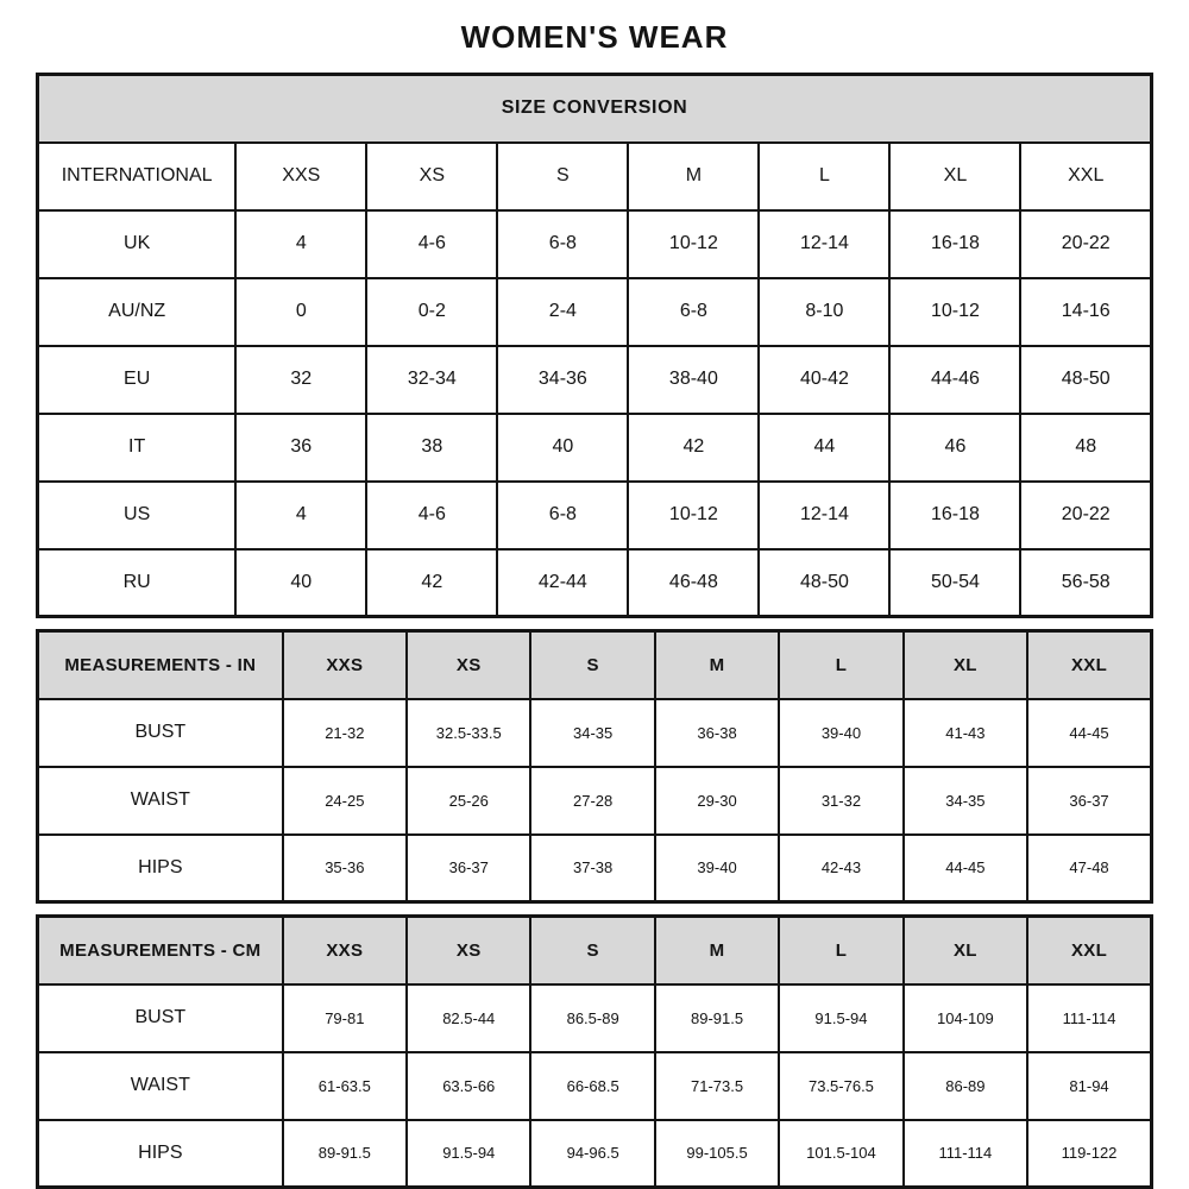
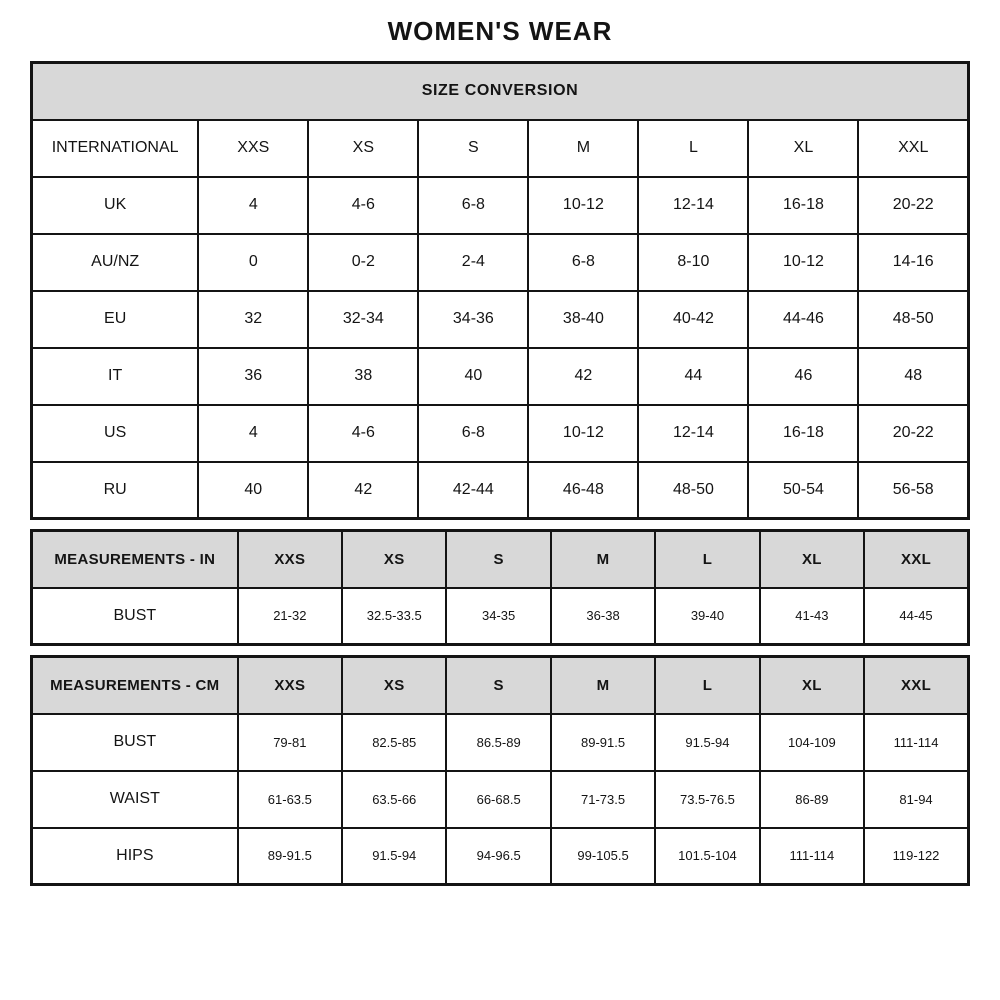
  WOMEN'S WEAR
  SIZE CONVERSION
  INTERNATIONAL	XXS	XS	S	M	L	XL	XXL
  UK	4	4-6	6-8	10-12	12-14	16-18	20-22
  AU/NZ	0	0-2	2-4	6-8	8-10	10-12	14-16
  EU	32	32-34	34-36	38-40	40-42	44-46	48-50
  IT	36	38	40	42	44	46	48
  US	4	4-6	6-8	10-12	12-14	16-18	20-22
  RU	40	42	42-44	46-48	48-50	50-54	56-58
  MEASUREMENTS - IN	XXS	XS	S	M	L	XL	XXL
  BUST	21-32	32.5-33.5	34-35	36-38	39-40	41-43	44-45
- WAIST	24-25	25-26	27-28	29-30	31-32	34-35	36-37
- HIPS	35-36	36-37	37-38	39-40	42-43	44-45	47-48
  MEASUREMENTS - CM	XXS	XS	S	M	L	XL	XXL
- BUST	79-81	82.5-44	86.5-89	89-91.5	91.5-94	104-109	111-114
+ BUST	79-81	82.5-85	86.5-89	89-91.5	91.5-94	104-109	111-114
  WAIST	61-63.5	63.5-66	66-68.5	71-73.5	73.5-76.5	86-89	81-94
  HIPS	89-91.5	91.5-94	94-96.5	99-105.5	101.5-104	111-114	119-122
